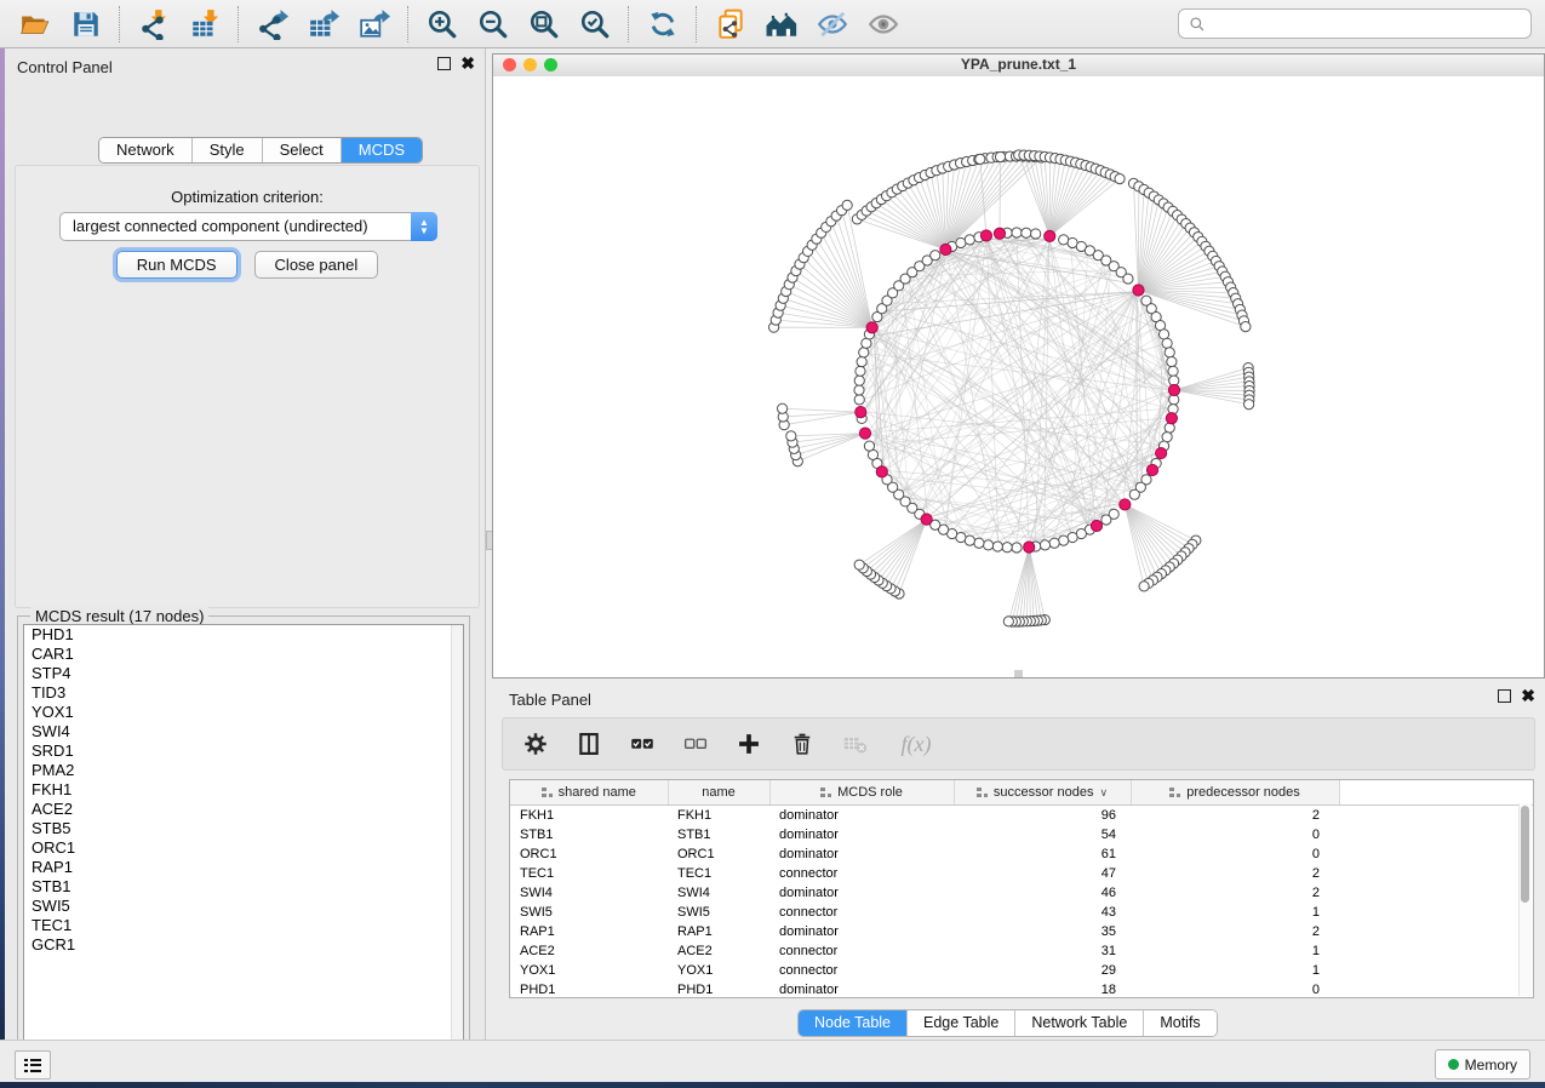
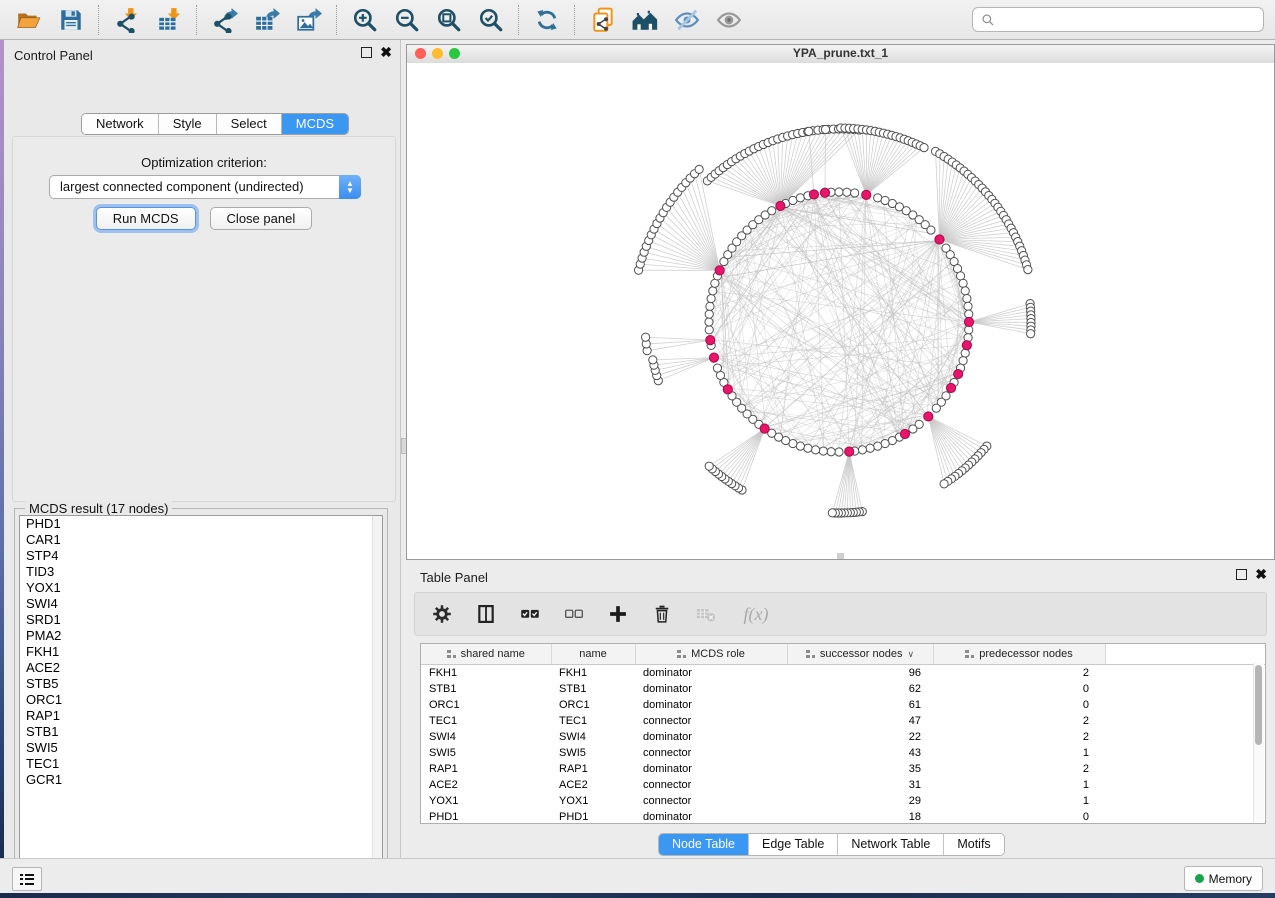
  Control Panel
  ✖
  Network
  Style
  Select
  MCDS
  Optimization criterion:
  largest connected component (undirected)
  ▲
  ▼
  Run MCDS
  Close panel
  MCDS result (17 nodes)
  PHD1
  CAR1
  STP4
  TID3
  YOX1
  SWI4
  SRD1
  PMA2
  FKH1
  ACE2
  STB5
  ORC1
  RAP1
  STB1
  SWI5
  TEC1
  GCR1
  YPA_prune.txt_1
  Table Panel
  ✖
  f(x)
  shared name	name	MCDS role	successor nodes ∨	predecessor nodes
  FKH1	FKH1	dominator	96	2
- STB1	STB1	dominator	54	0
+ STB1	STB1	dominator	62	0
  ORC1	ORC1	dominator	61	0
  TEC1	TEC1	connector	47	2
- SWI4	SWI4	dominator	46	2
+ SWI4	SWI4	dominator	22	2
  SWI5	SWI5	connector	43	1
  RAP1	RAP1	dominator	35	2
  ACE2	ACE2	connector	31	1
  YOX1	YOX1	connector	29	1
  PHD1	PHD1	dominator	18	0
  Node Table
  Edge Table
  Network Table
  Motifs
  Memory
